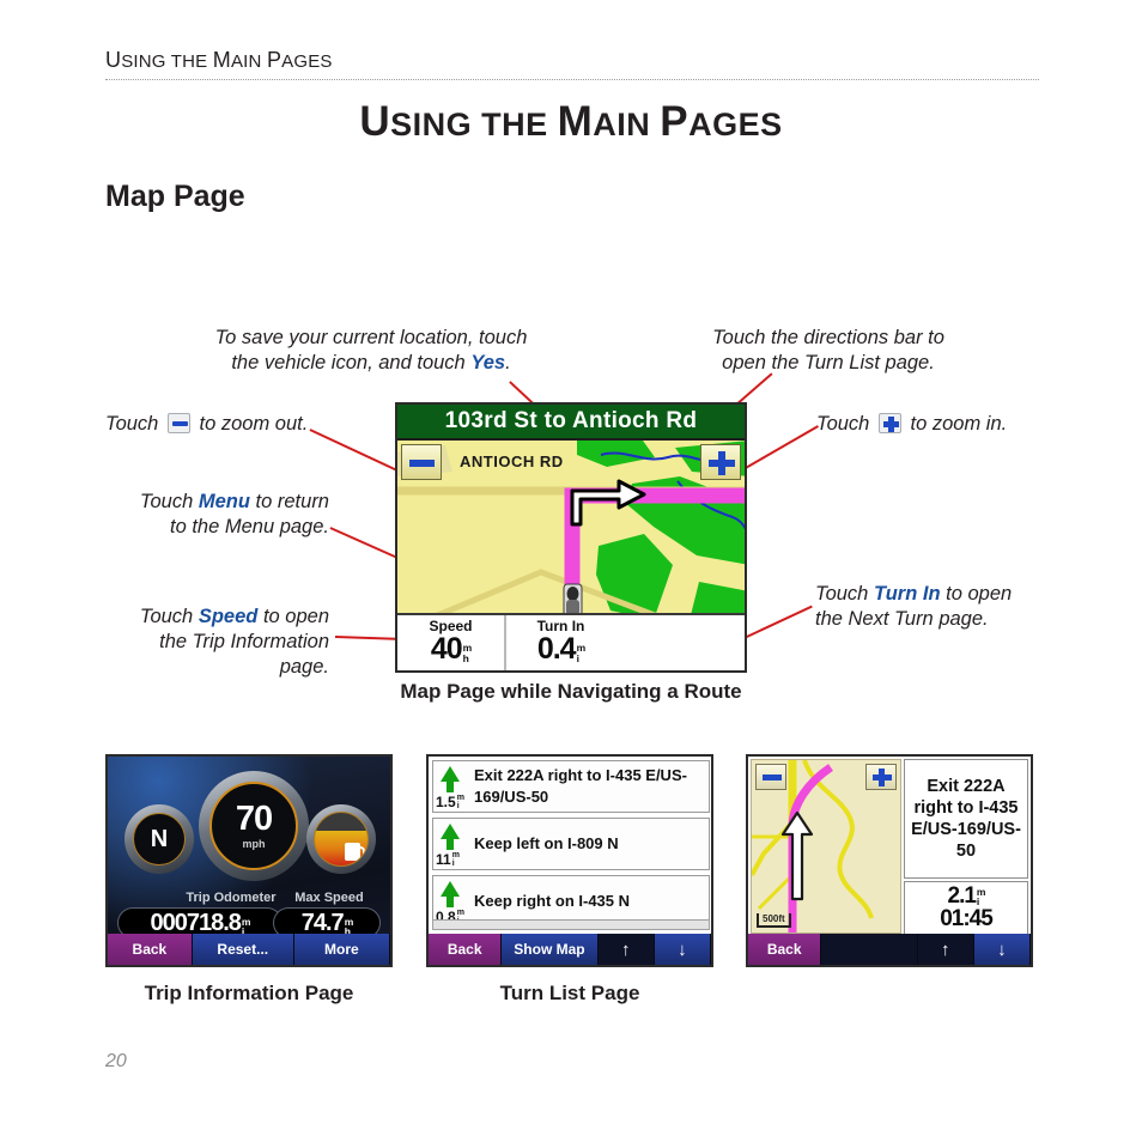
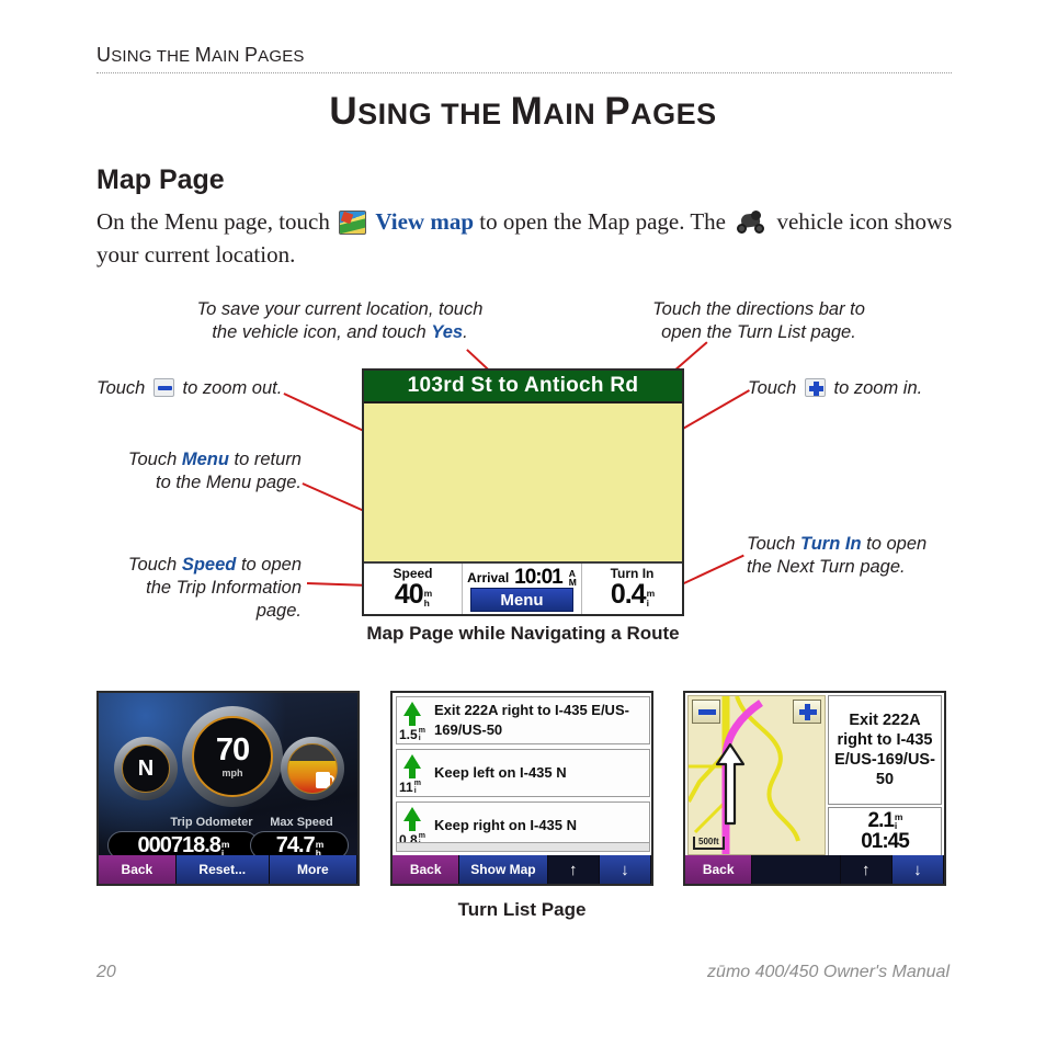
  USING THE MAIN PAGES
  USING THE MAIN PAGES
  Map Page
+ On the Menu page, touch View map to open the Map page. The vehicle icon shows your current location.
  To save your current location, touch
  the vehicle icon, and touch Yes.
  Touch to zoom out.
  Touch Menu to return
  to the Menu page.
  Touch Speed to open
  the Trip Information
  page.
  Touch the directions bar to
  open the Turn List page.
  Touch to zoom in.
  Touch Turn In to open
  the Next Turn page.
  103rd St to Antioch Rd
- ANTIOCH RD
  Speed
  40
  m
  h
+ Arrival
+ 10:01
+ A
+ M
+ Menu
  Turn In
  0.4
  m
  i
  Map Page while Navigating a Route
  N
  70
  mph
  Trip Odometer
  Max Speed
  000718.8
  m
  i
  74.7
  m
  h
  Back
  Reset...
  More
- Trip Information Page
  1.5
  Exit 222A right to I-435 E/US-169/US-50
  11
- Keep left on I-809 N
+ Keep left on I-435 N
  0.8
  Keep right on I-435 N
  Back
  Show Map
  ↑
  ↓
  Turn List Page
  500ft
  Exit 222A right to I-435 E/US-169/US-50
  2.1
  m
  i
  01:45
  Back
  ↑
  ↓
  20
+ zūmo 400/450 Owner's Manual
